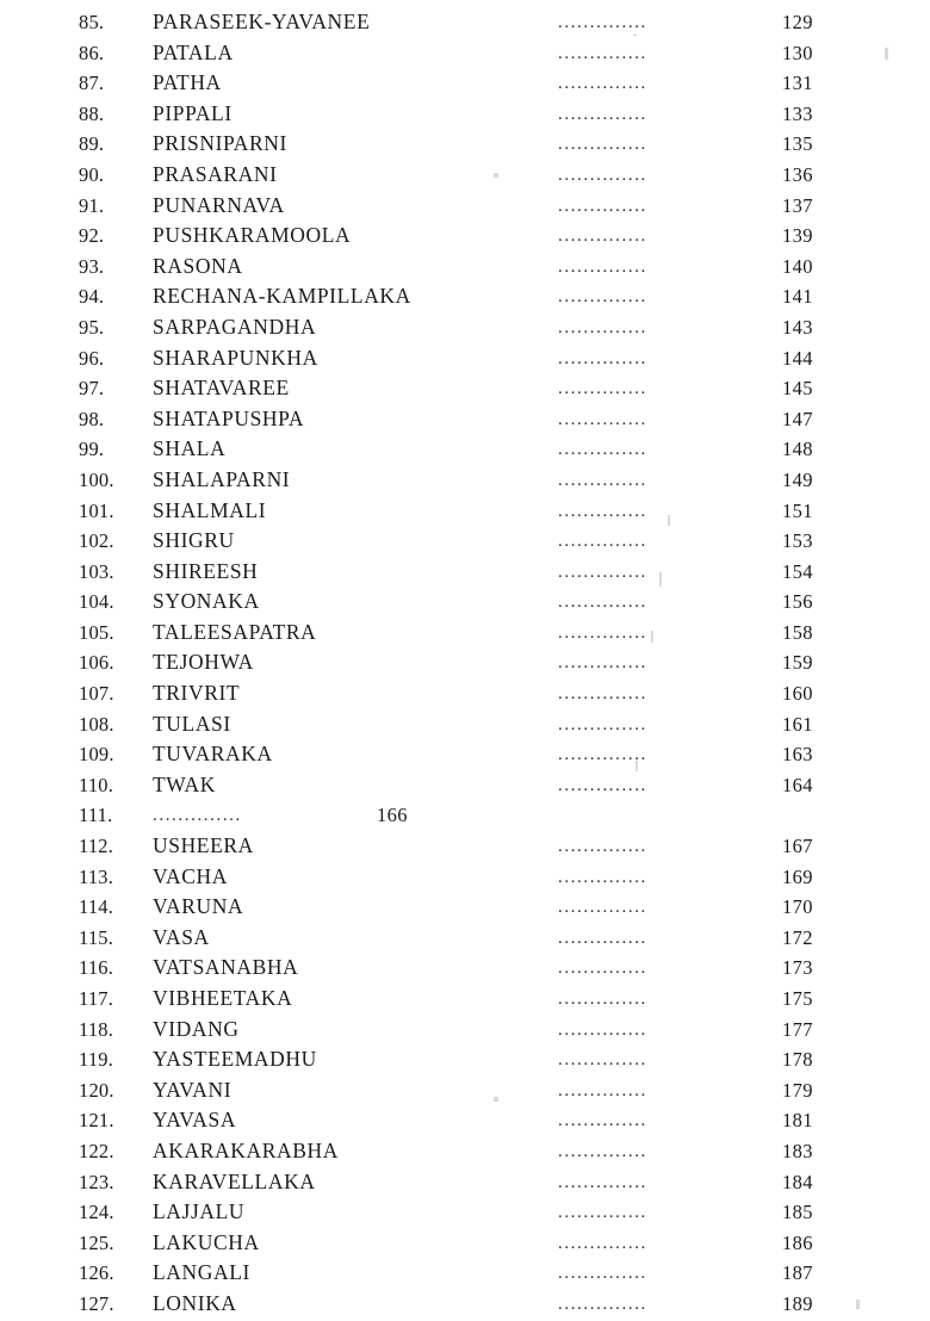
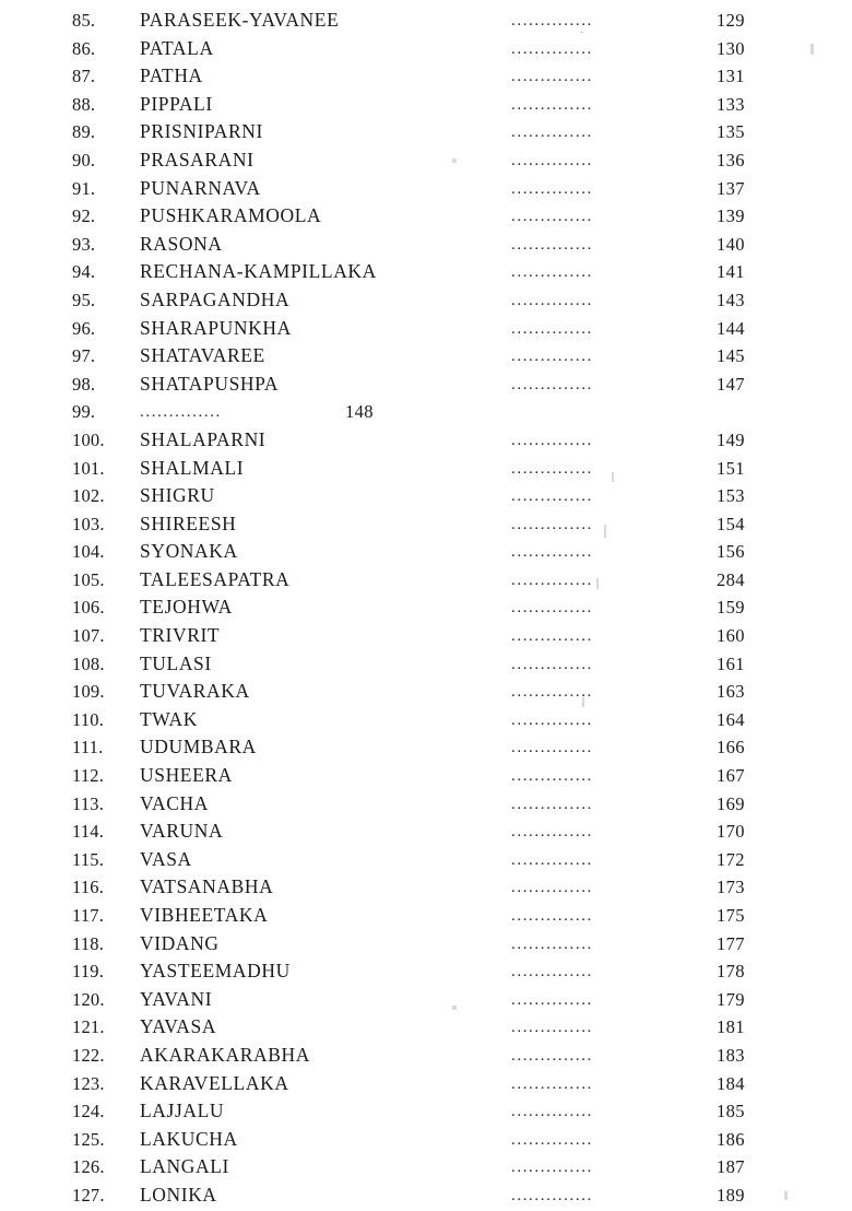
  85.
  PARASEEK-YAVANEE
  ..............
  129
  86.
  PATALA
  ..............
  130
  87.
  PATHA
  ..............
  131
  88.
  PIPPALI
  ..............
  133
  89.
  PRISNIPARNI
  ..............
  135
  90.
  PRASARANI
  ..............
  136
  91.
  PUNARNAVA
  ..............
  137
  92.
  PUSHKARAMOOLA
  ..............
  139
  93.
  RASONA
  ..............
  140
  94.
  RECHANA-KAMPILLAKA
  ..............
  141
  95.
  SARPAGANDHA
  ..............
  143
  96.
  SHARAPUNKHA
  ..............
  144
  97.
  SHATAVAREE
  ..............
  145
  98.
  SHATAPUSHPA
  ..............
  147
  99.
- SHALA
  ..............
  148
  100.
  SHALAPARNI
  ..............
  149
  101.
  SHALMALI
  ..............
  151
  102.
  SHIGRU
  ..............
  153
  103.
  SHIREESH
  ..............
  154
  104.
  SYONAKA
  ..............
  156
  105.
  TALEESAPATRA
  ..............
- 158
+ 284
  106.
  TEJOHWA
  ..............
  159
  107.
  TRIVRIT
  ..............
  160
  108.
  TULASI
  ..............
  161
  109.
  TUVARAKA
  ..............
  163
  110.
  TWAK
  ..............
  164
  111.
+ UDUMBARA
  ..............
  166
  112.
  USHEERA
  ..............
  167
  113.
  VACHA
  ..............
  169
  114.
  VARUNA
  ..............
  170
  115.
  VASA
  ..............
  172
  116.
  VATSANABHA
  ..............
  173
  117.
  VIBHEETAKA
  ..............
  175
  118.
  VIDANG
  ..............
  177
  119.
  YASTEEMADHU
  ..............
  178
  120.
  YAVANI
  ..............
  179
  121.
  YAVASA
  ..............
  181
  122.
  AKARAKARABHA
  ..............
  183
  123.
  KARAVELLAKA
  ..............
  184
  124.
  LAJJALU
  ..............
  185
  125.
  LAKUCHA
  ..............
  186
  126.
  LANGALI
  ..............
  187
  127.
  LONIKA
  ..............
  189
  ·
